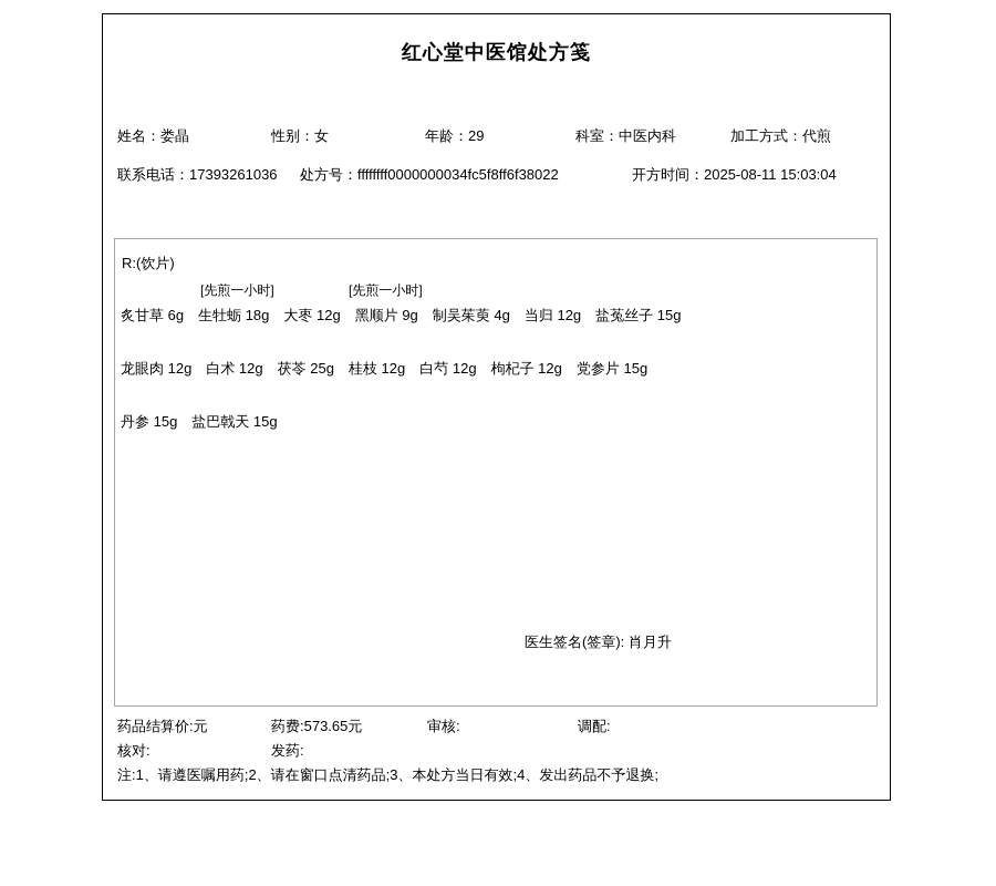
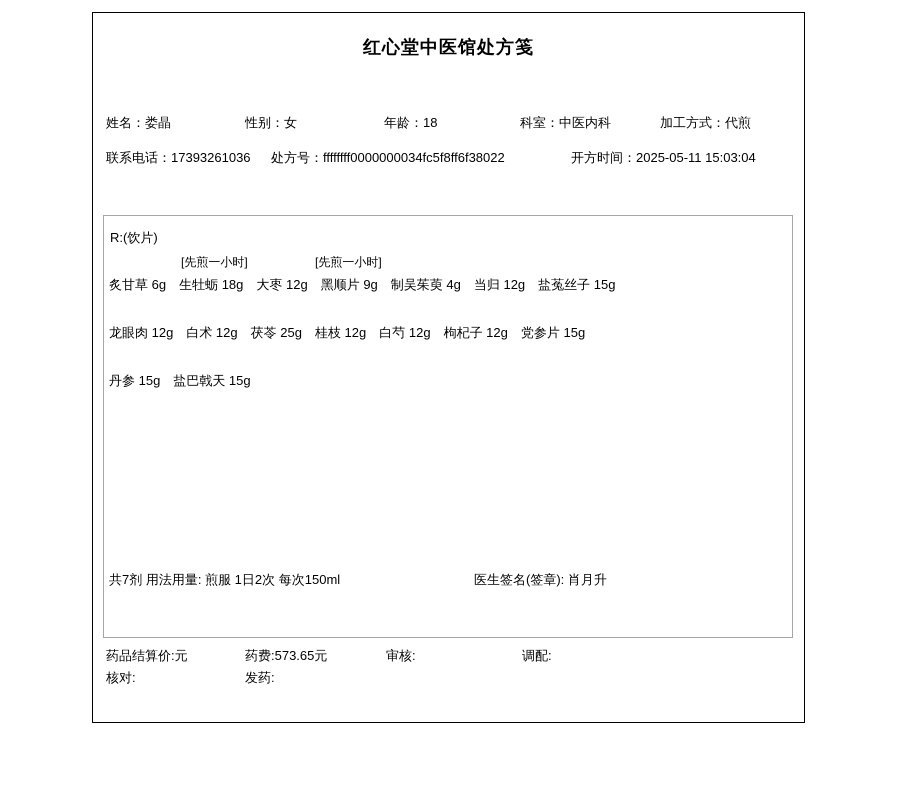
  红心堂中医馆处方笺
  姓名：娄晶
  性别：女
- 年龄：29
+ 年龄：18
  科室：中医内科
  加工方式：代煎
  联系电话：17393261036
  处方号：ffffffff0000000034fc5f8ff6f38022
- 开方时间：2025-08-11 15:03:04
+ 开方时间：2025-05-11 15:03:04
  R:(饮片)
  [先煎一小时]
  [先煎一小时]
  炙甘草 6g 生牡蛎 18g 大枣 12g 黑顺片 9g 制吴茱萸 4g 当归 12g 盐菟丝子 15g
  龙眼肉 12g 白术 12g 茯苓 25g 桂枝 12g 白芍 12g 枸杞子 12g 党参片 15g
  丹参 15g 盐巴戟天 15g
+ 共7剂 用法用量: 煎服 1日2次 每次150ml
  医生签名(签章): 肖月升
  药品结算价:元
  药费:573.65元
  审核:
  调配:
  核对:
  发药:
- 注:1、请遵医嘱用药;2、请在窗口点清药品;3、本处方当日有效;4、发出药品不予退换;
